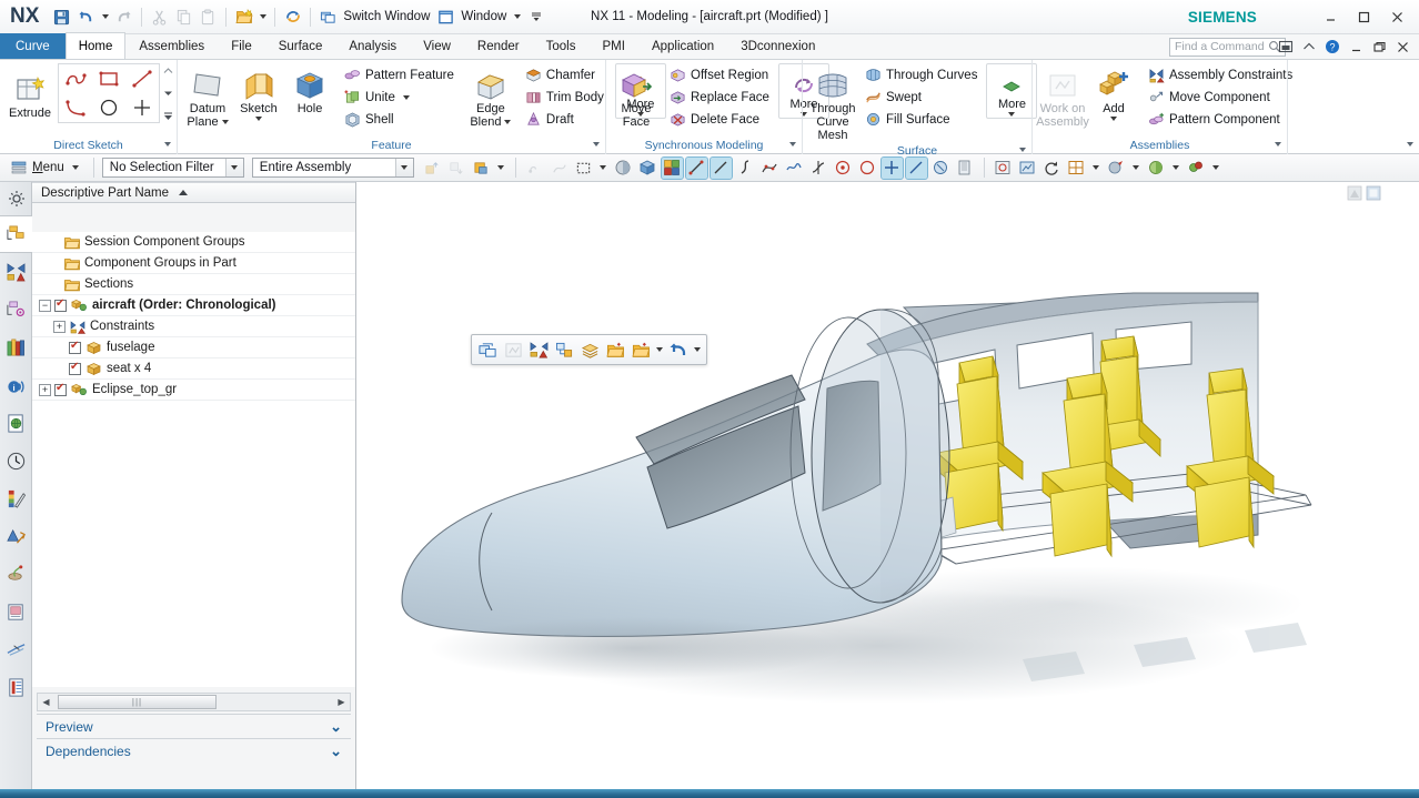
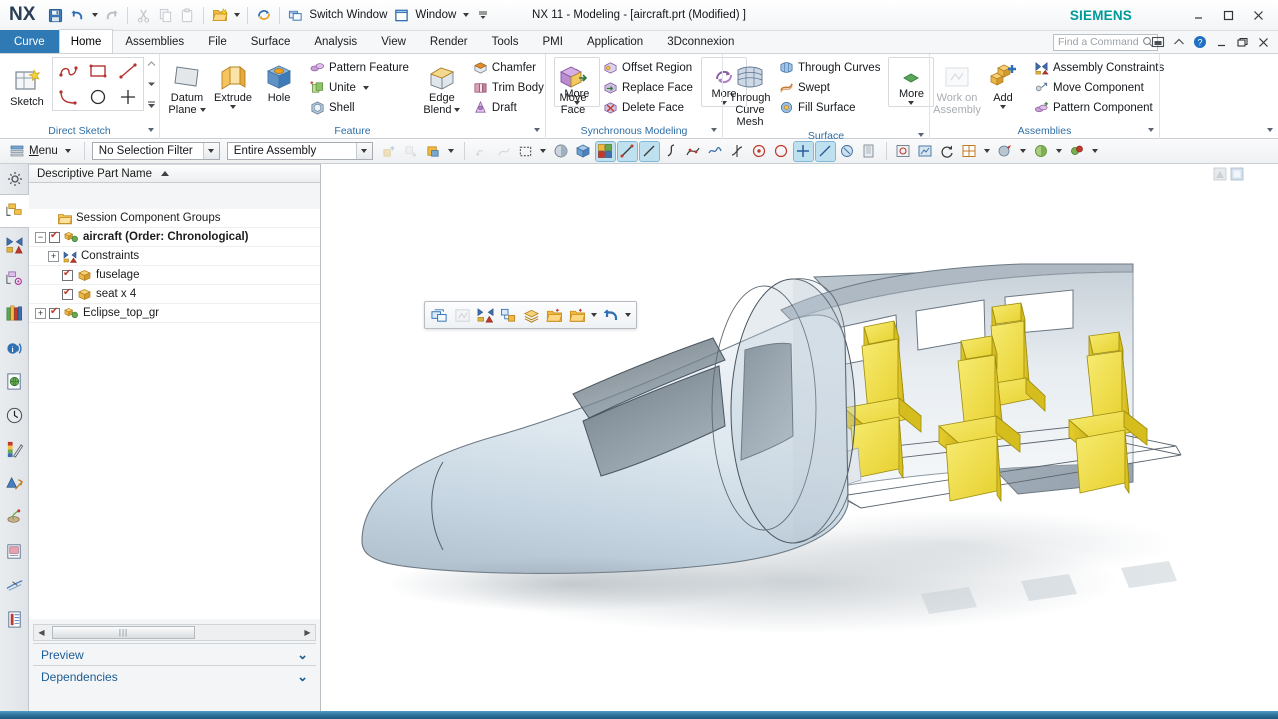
  NX
  Switch Window
  Window
  NX 11 - Modeling - [aircraft.prt (Modified) ]
  SIEMENS
  Curve
  Home
  Assemblies
  File
  Surface
  Analysis
  View
  Render
  Tools
  PMI
  Application
  3Dconnexion
  Find a Command
  ?
- Extrude
+ Sketch
  Direct Sketch
  Datum Plane
- Sketch
+ Extrude
  Hole
  Pattern Feature
  Unite
  Shell
  Edge
  Blend
  Chamfer
  Trim Body
  Draft
  More
  Feature
  Move
  Face
  Offset Region
  Replace Face
  Delete Face
  More
  Synchronous Modeling
  Through
  Curve Mesh
  Through Curves
  Swept
  Fill Surface
  More
  Surface
  Work on
  Assembly
  Add
  Assembly Constraints
  Move Component
  Pattern Component
  Assemblies
  Menu
  No Selection Filter
  Entire Assembly
  i
  Descriptive Part Name
  Session Component Groups
- Component Groups in Part
- Sections
  −
  aircraft (Order: Chronological)
  +
  Constraints
  fuselage
  seat x 4
  +
  Eclipse_top_gr
  ◀
  |||
  ▶
  Preview
  ⌄
  Dependencies
  ⌄
